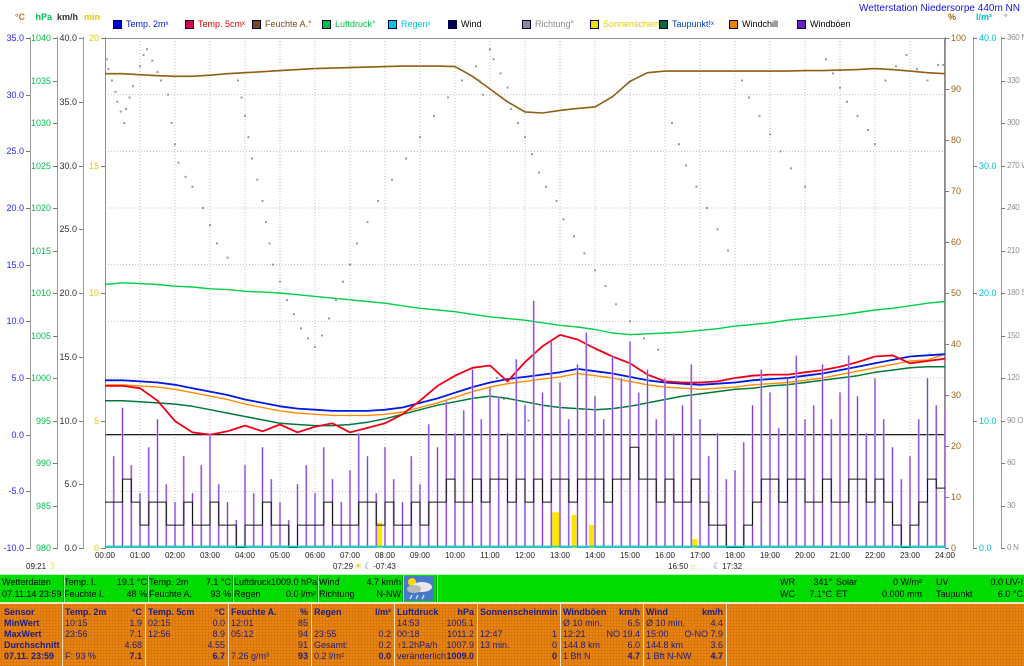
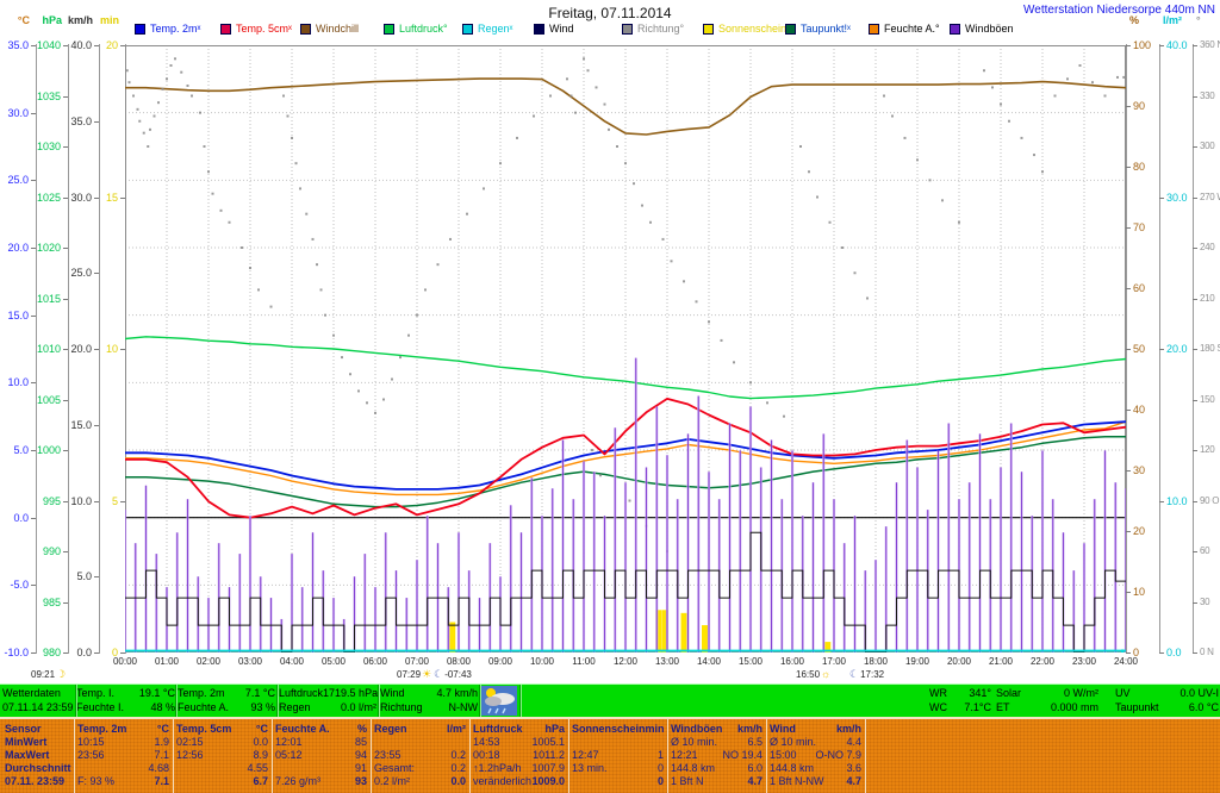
+ Freitag, 07.11.2014
  Wetterstation Niedersorpe 440m NN
  Temp. 2mˣ
  Temp. 5cmˣ
- Feuchte A.°
+ Windchill
  Luftdruck°
  Regenˣ
  Wind
  Richtung°
  Sonnenschein
  Taupunkt!ˣ
- Windchill
+ Feuchte A.°
  Windböen
  °C
  35.0
  30.0
  25.0
  20.0
  15.0
  10.0
  5.0
  0.0
  -5.0
  -10.0
  hPa
  1040
  1035
  1030
  1025
  1020
  1015
  1010
  1005
  1000
  995
  990
  985
  980
  km/h
  40.0
  35.0
  30.0
  25.0
  20.0
  15.0
  10.0
  5.0
  0.0
  min
  20
  15
  10
  5
  0
  %
  100
  90
  80
  70
  60
  50
  40
  30
  20
  10
  0
  l/m²
  40.0
  30.0
  20.0
  10.0
  0.0
  °
  360
  330
  300
  270
  240
  210
  180
  150
  120
  90 O
  60
  30
  0 N
  00:00
  01:00
  02:00
  03:00
  04:00
  05:00
  06:00
  07:00
  08:00
  09:00
  10:00
  11:00
  12:00
  13:00
  14:00
  15:00
  16:00
  17:00
  18:00
  19:00
  20:00
  21:00
  22:00
  23:00
  24:00
  09:21☽
  07:29☀ ☾-07:43
  16:50☼
  ☾17:32
  Wetterdaten
  07.11.14 23:59
  Temp. I.
  19.1 °C
  Feuchte I.
  48 %
  Temp. 2m
  7.1 °C
  Feuchte A.
  93 %
  Luftdruck
- 1009.0 hPa
+ 1719.5 hPa
  Regen
  0.0 l/m²
  Wind
  4.7 km/h
  Richtung
  N-NW
  WR
  341°
  WC
  7.1°C
  Solar
  0 W/m²
  ET
  0.000 mm
  UV
  0.0 UV-I
  Taupunkt
  6.0 °C
  Sensor
  MinWert
  MaxWert
  Durchschnitt
  07.11. 23:59
  Temp. 2m
  °C
  10:15
  1.9
  23:56
  7.1
  4.68
  F: 93 %
  7.1
  Temp. 5cm
  °C
  02:15
  0.0
  12:56
  8.9
  4.55
  6.7
  Feuchte A.
  %
  12:01
  85
  05:12
  94
  91
  7.26 g/m³
  93
  Regen
  l/m²
  23:55
  0.2
  Gesamt:
  0.2
  0.2 l/m²
  0.0
  Luftdruck
  hPa
  14:53
  1005.1
  00:18
  1011.2
  ↑1.2hPa/h
  1007.9
  veränderlich
  1009.0
  Sonnenschein
  min
  12:47
  1
  13 min.
  0
  0
  Windböen
  km/h
  Ø 10 min.
  6.5
  12:21
  NO 19.4
  144.8 km
  6.0
  1 Bft N
  4.7
  Wind
  km/h
  Ø 10 min.
  4.4
  15:00
  O-NO 7.9
  144.8 km
  3.6
  1 Bft N-NW
  4.7
